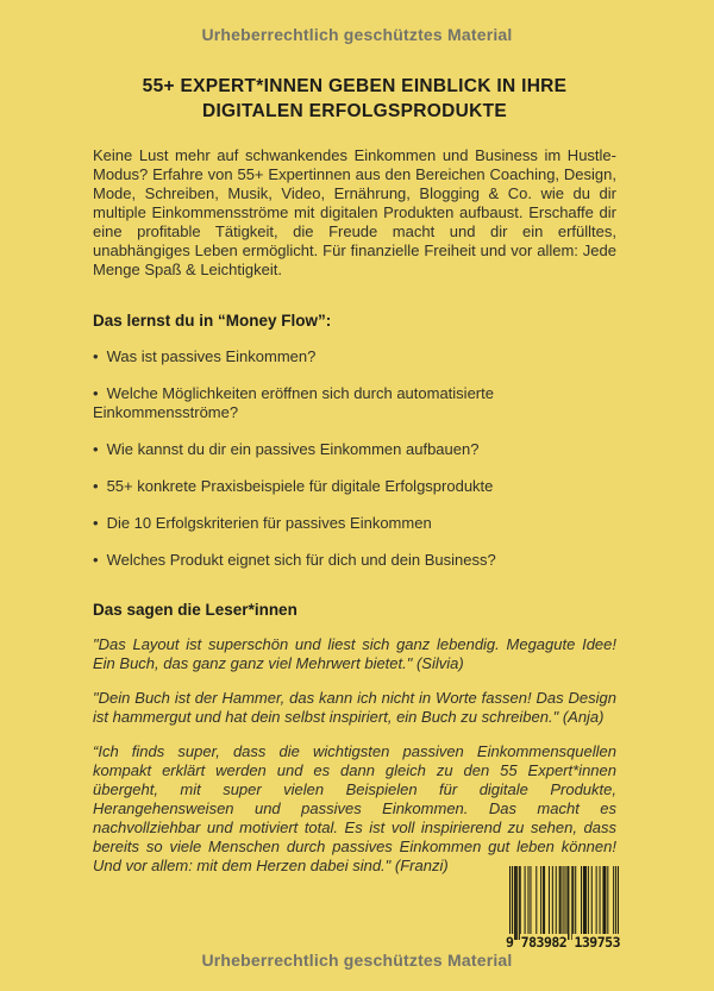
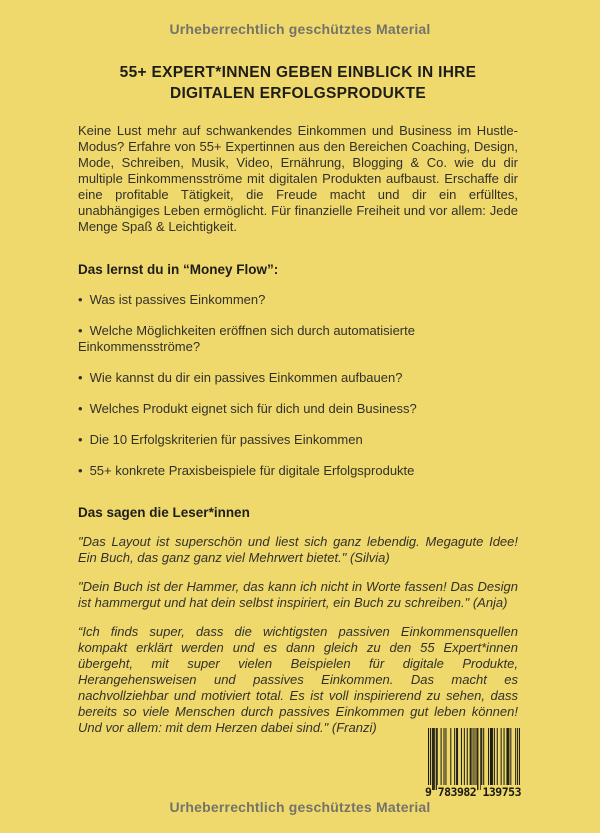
  Urheberrechtlich geschütztes Material
  55+ EXPERT*INNEN GEBEN EINBLICK IN IHRE
  DIGITALEN ERFOLGSPRODUKTE
  Keine Lust mehr auf schwankendes Einkommen und Business im Hustle-Modus? Erfahre von 55+ Expertinnen aus den Bereichen Coaching, Design, Mode, Schreiben, Musik, Video, Ernährung, Blogging & Co. wie du dir multiple Einkommensströme mit digitalen Produkten aufbaust. Erschaffe dir eine profitable Tätigkeit, die Freude macht und dir ein erfülltes, unabhängiges Leben ermöglicht. Für finanzielle Freiheit und vor allem: Jede Menge Spaß & Leichtigkeit.
  Das lernst du in “Money Flow”:
  Was ist passives Einkommen?
  Welche Möglichkeiten eröffnen sich durch automatisierte Einkommensströme?
  Wie kannst du dir ein passives Einkommen aufbauen?
- 55+ konkrete Praxisbeispiele für digitale Erfolgsprodukte
+ Welches Produkt eignet sich für dich und dein Business?
  Die 10 Erfolgskriterien für passives Einkommen
- Welches Produkt eignet sich für dich und dein Business?
+ 55+ konkrete Praxisbeispiele für digitale Erfolgsprodukte
  Das sagen die Leser*innen
  "Das Layout ist superschön und liest sich ganz lebendig. Megagute Idee! Ein Buch, das ganz ganz viel Mehrwert bietet." (Silvia)
  "Dein Buch ist der Hammer, das kann ich nicht in Worte fassen! Das Design ist hammergut und hat dein selbst inspiriert, ein Buch zu schreiben." (Anja)
  “Ich finds super, dass die wichtigsten passiven Einkommensquellen kompakt erklärt werden und es dann gleich zu den 55 Expert*innen übergeht, mit super vielen Beispielen für digitale Produkte, Herangehensweisen und passives Einkommen. Das macht es nachvollziehbar und motiviert total. Es ist voll inspirierend zu sehen, dass bereits so viele Menschen durch passives Einkommen gut leben können! Und vor allem: mit dem Herzen dabei sind." (Franzi)
  9
  783982
  139753
  Urheberrechtlich geschütztes Material
